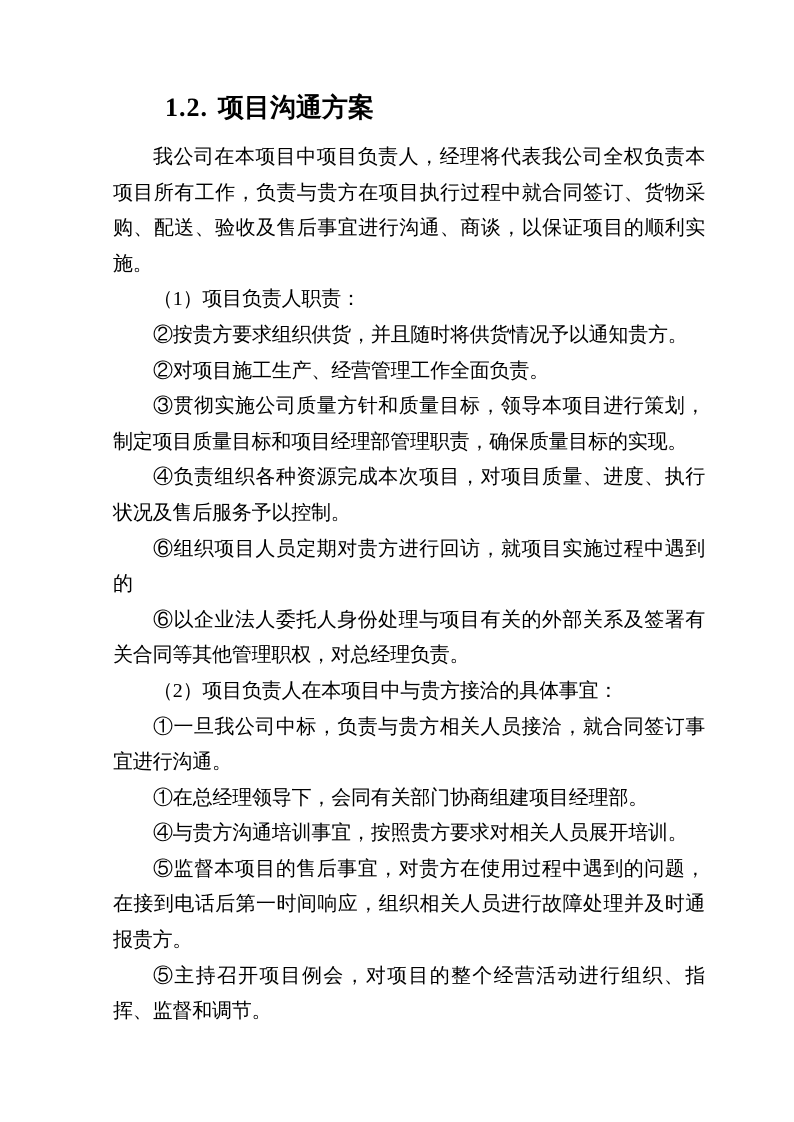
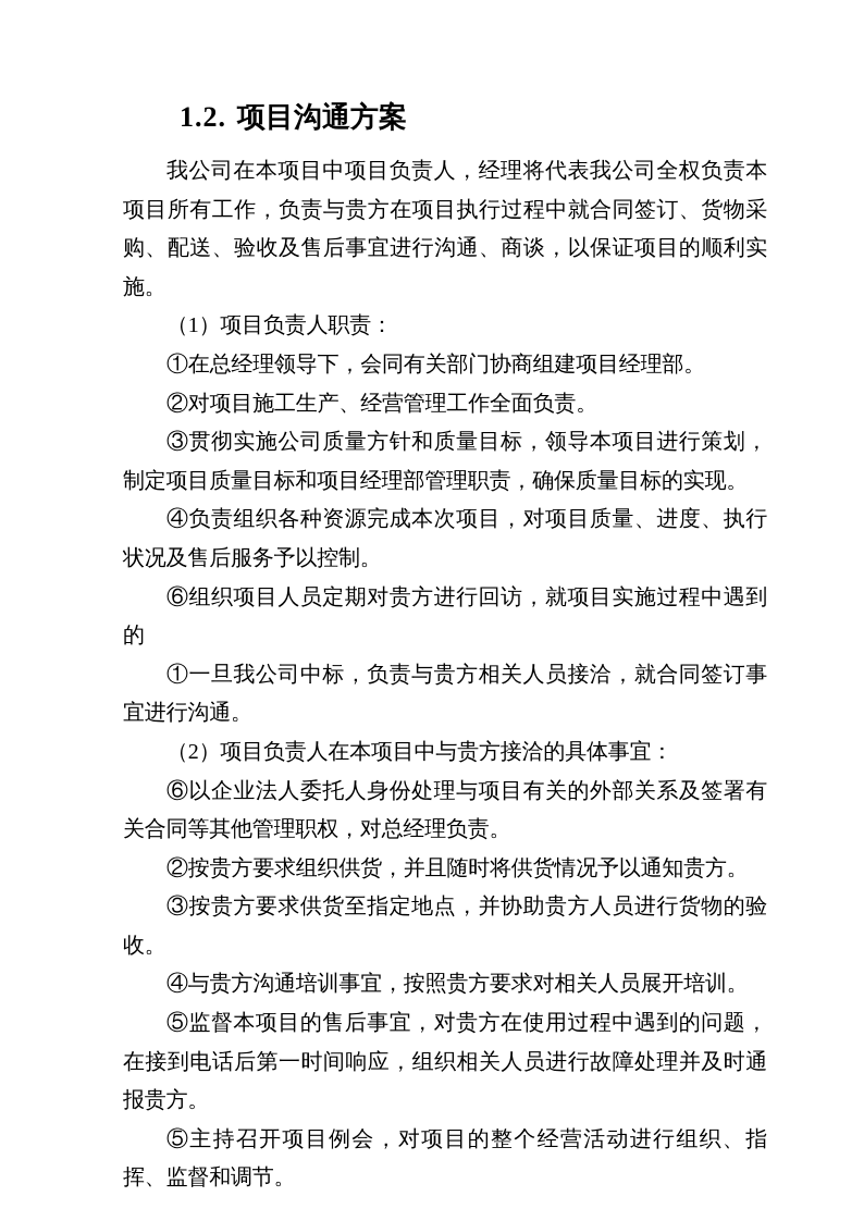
  1.2. 项目沟通方案
  我公司在本项目中项目负责人，经理将代表我公司全权负责本项目所有工作，负责与贵方在项目执行过程中就合同签订、货物采购、配送、验收及售后事宜进行沟通、商谈，以保证项目的顺利实施。
  （1）项目负责人职责：
- ②按贵方要求组织供货，并且随时将供货情况予以通知贵方。
+ ①在总经理领导下，会同有关部门协商组建项目经理部。
  ②对项目施工生产、经营管理工作全面负责。
  ③贯彻实施公司质量方针和质量目标，领导本项目进行策划，制定项目质量目标和项目经理部管理职责，确保质量目标的实现。
  ④负责组织各种资源完成本次项目，对项目质量、进度、执行状况及售后服务予以控制。
  ⑥组织项目人员定期对贵方进行回访，就项目实施过程中遇到的
- ⑥以企业法人委托人身份处理与项目有关的外部关系及签署有关合同等其他管理职权，对总经理负责。
+ ①一旦我公司中标，负责与贵方相关人员接洽，就合同签订事宜进行沟通。
  （2）项目负责人在本项目中与贵方接洽的具体事宜：
- ①一旦我公司中标，负责与贵方相关人员接洽，就合同签订事宜进行沟通。
+ ⑥以企业法人委托人身份处理与项目有关的外部关系及签署有关合同等其他管理职权，对总经理负责。
- ①在总经理领导下，会同有关部门协商组建项目经理部。
+ ②按贵方要求组织供货，并且随时将供货情况予以通知贵方。
+ ③按贵方要求供货至指定地点，并协助贵方人员进行货物的验收。
  ④与贵方沟通培训事宜，按照贵方要求对相关人员展开培训。
  ⑤监督本项目的售后事宜，对贵方在使用过程中遇到的问题，在接到电话后第一时间响应，组织相关人员进行故障处理并及时通报贵方。
  ⑤主持召开项目例会，对项目的整个经营活动进行组织、指挥、监督和调节。
